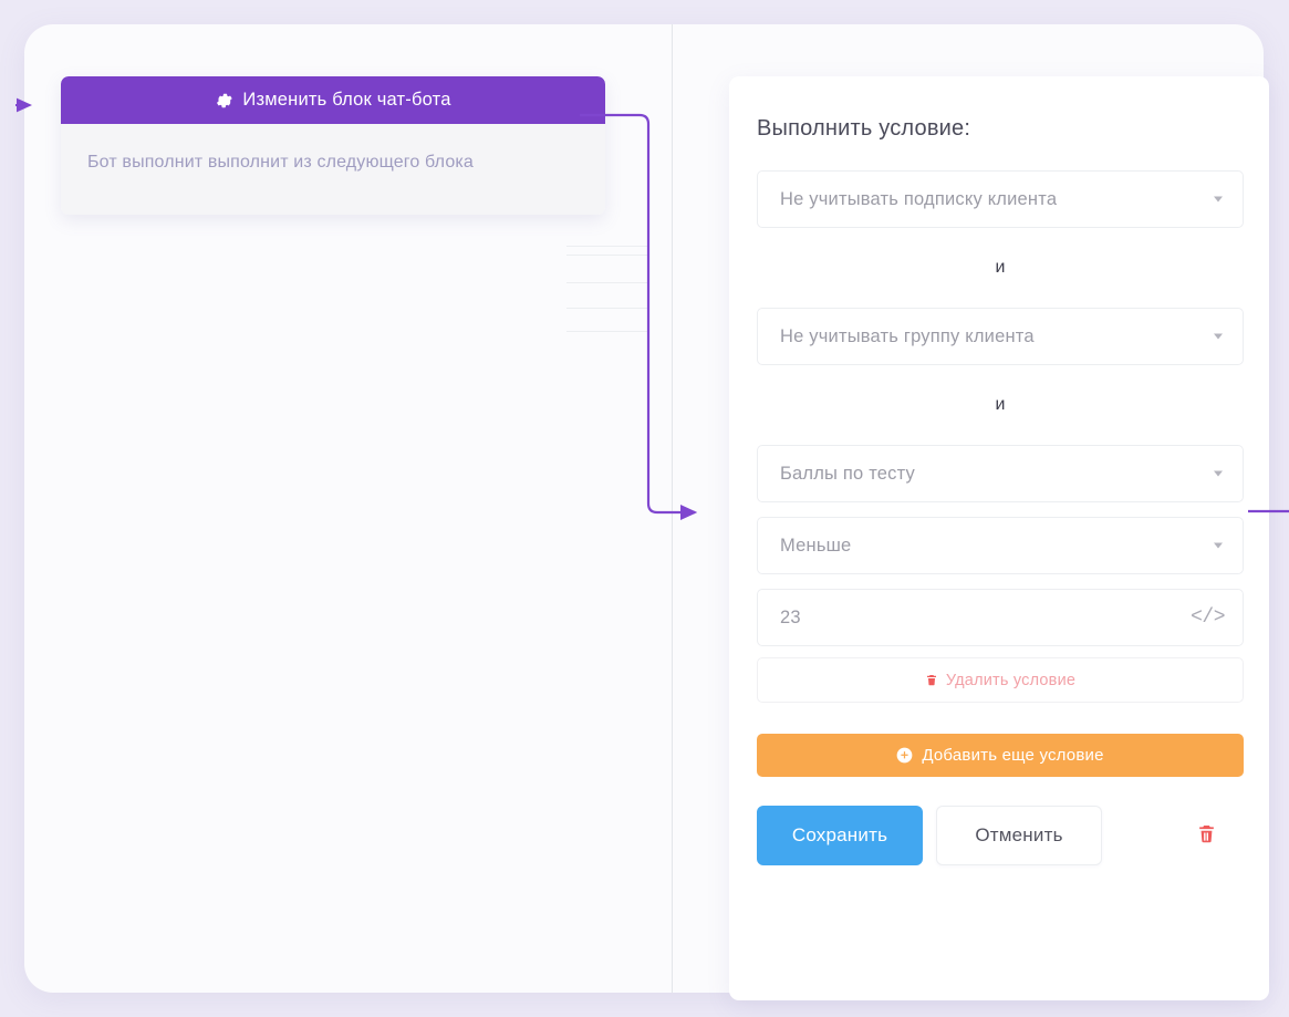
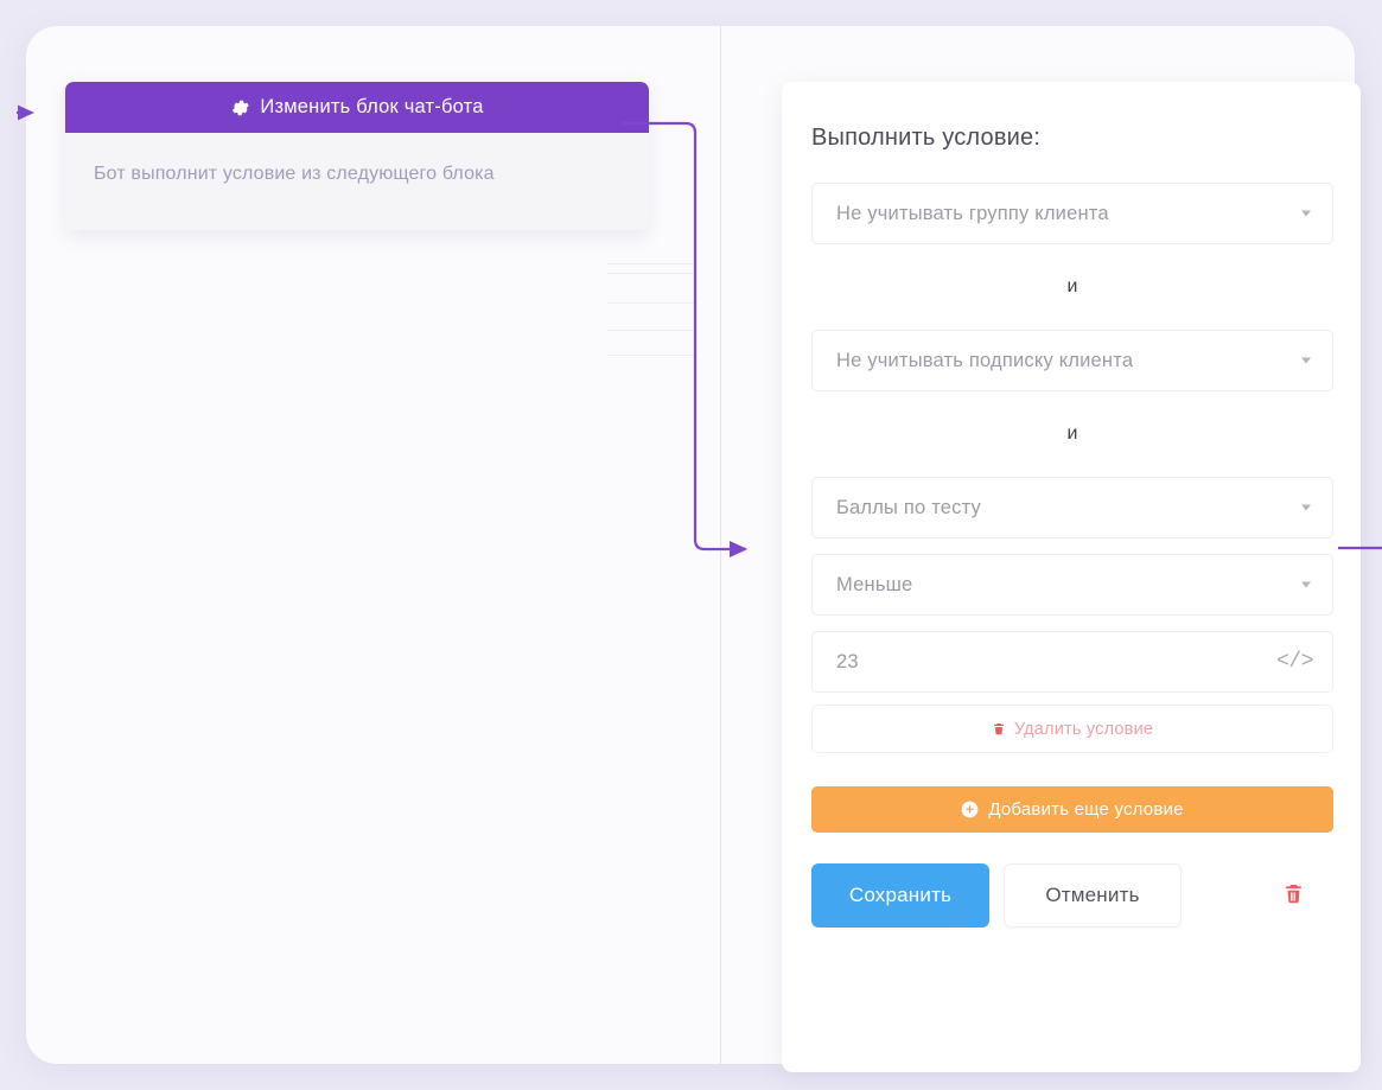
  Изменить блок чат-бота
- Бот выполнит выполнит из следующего блока
+ Бот выполнит условие из следующего блока
  Выполнить условие:
- Не учитывать подписку клиента
+ Не учитывать группу клиента
  и
- Не учитывать группу клиента
+ Не учитывать подписку клиента
  и
  Баллы по тесту
  Меньше
  23
  </>
  Удалить условие
  Добавить еще условие
  Сохранить
  Отменить
